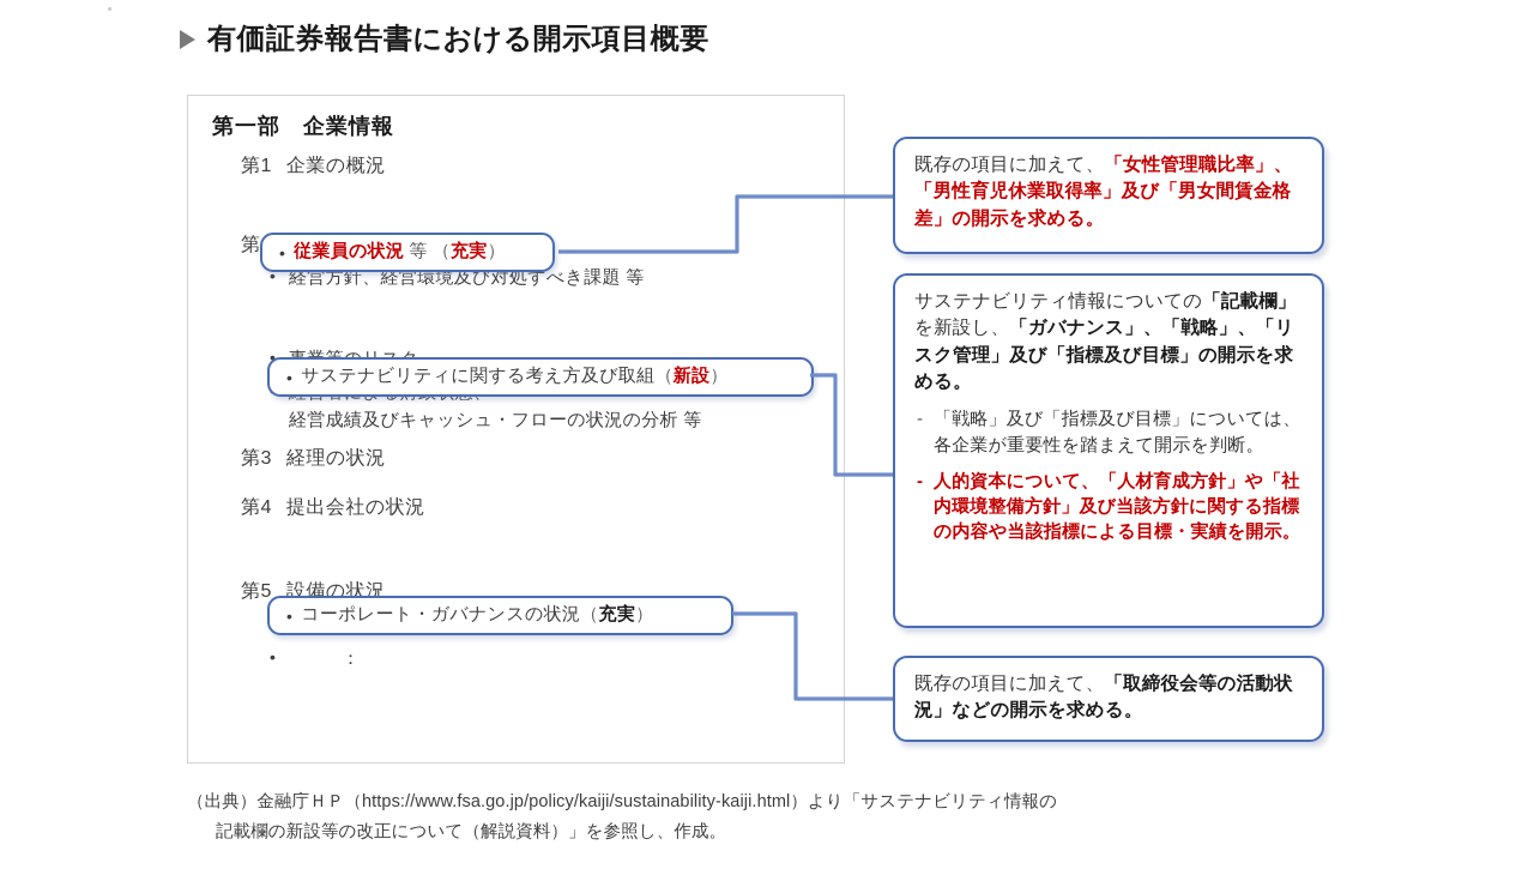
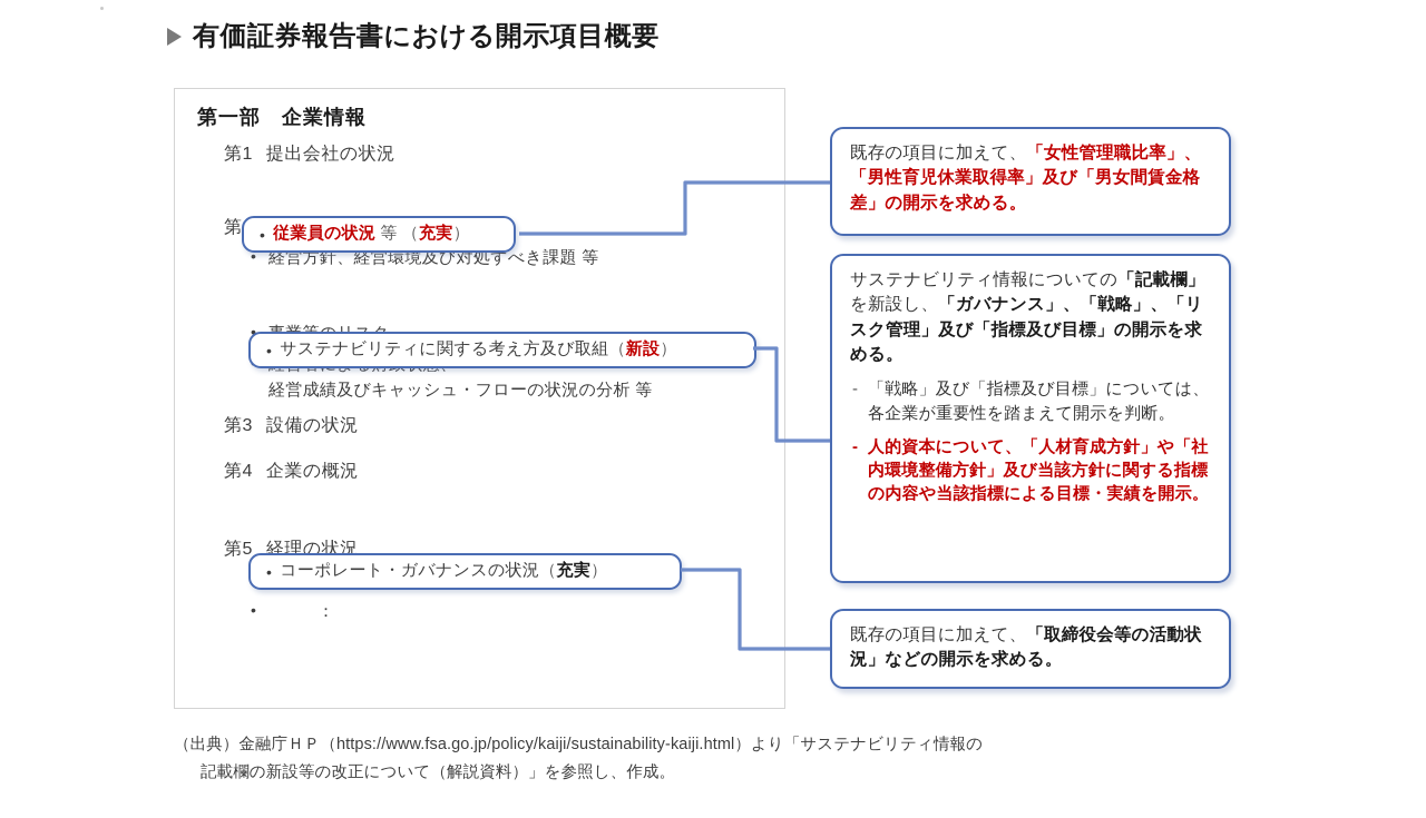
  有価証券報告書における開示項目概要
  第一部 企業情報
- 第1 企業の概況
+ 第1 提出会社の状況
  経営方針、経営環境及び対処すべき課題 等
  経営成績及びキャッシュ・フローの状況の分析 等
- 第3 経理の状況
+ 第3 設備の状況
- 第4 提出会社の状況
+ 第4 企業の概況
- 第5 設備の状況
+ 第5 経理の状況
  ：
  従業員の状況
  等
  （
  充実
  ）
  サステナビリティに関する考え方及び取組
  （
  新設
  ）
  コーポレート・ガバナンスの状況
  （
  充実
  ）
  既存の項目に加えて、「女性管理職比率」、「男性育児休業取得率」及び「男女間賃金格差」の開示を求める。
  サステナビリティ情報についての「記載欄」を新設し、「ガバナンス」、「戦略」、「リスク管理」及び「指標及び目標」の開示を求める。
  「戦略」及び「指標及び目標」については、各企業が重要性を踏まえて開示を判断。
  人的資本について、「人材育成方針」や「社内環境整備方針」及び当該方針に関する指標の内容や当該指標による目標・実績を開示。
  既存の項目に加えて、「取締役会等の活動状況」などの開示を求める。
  （出典）金融庁ＨＰ（https://www.fsa.go.jp/policy/kaiji/sustainability-kaiji.html）より「サステナビリティ情報の
  記載欄の新設等の改正について（解説資料）」を参照し、作成。
